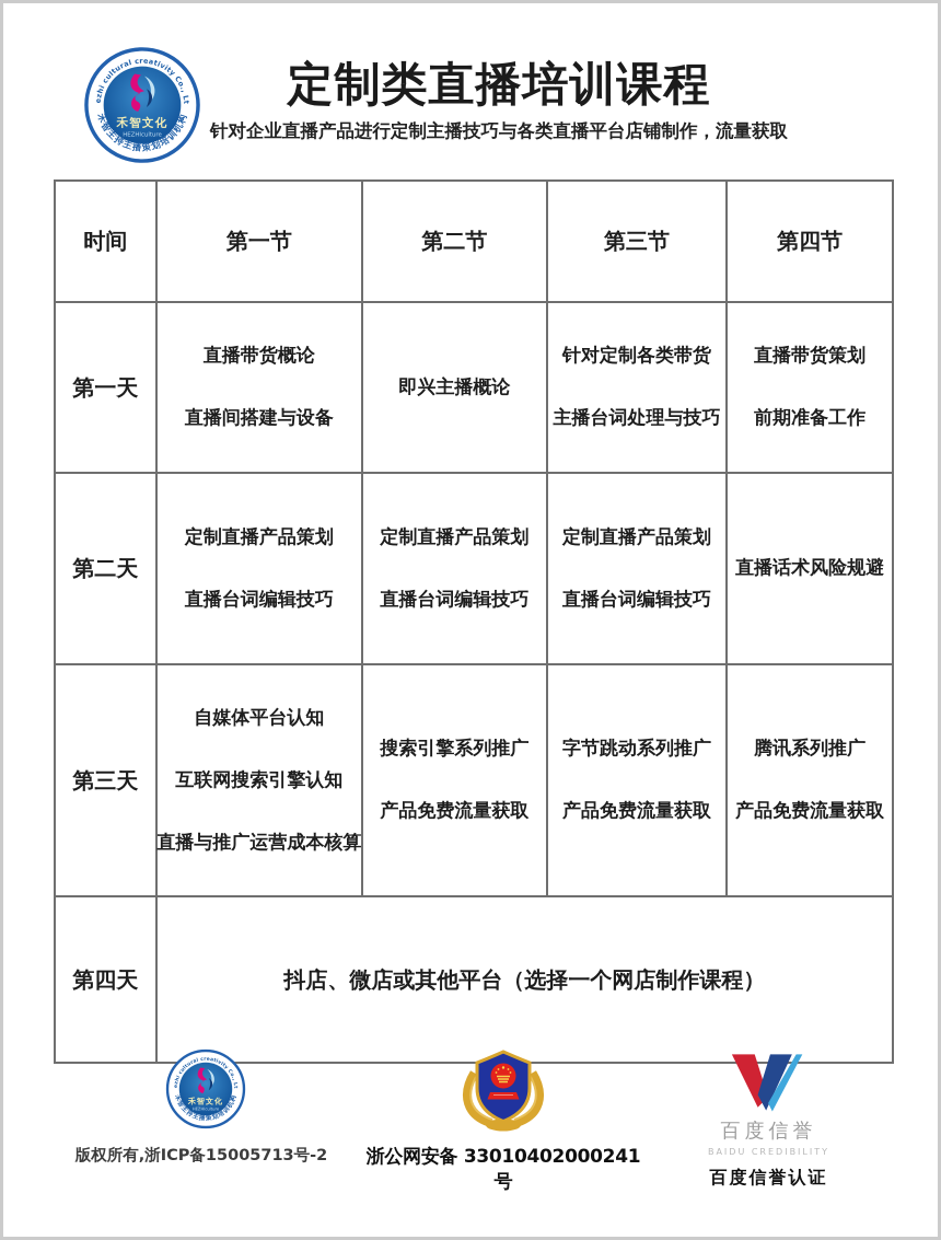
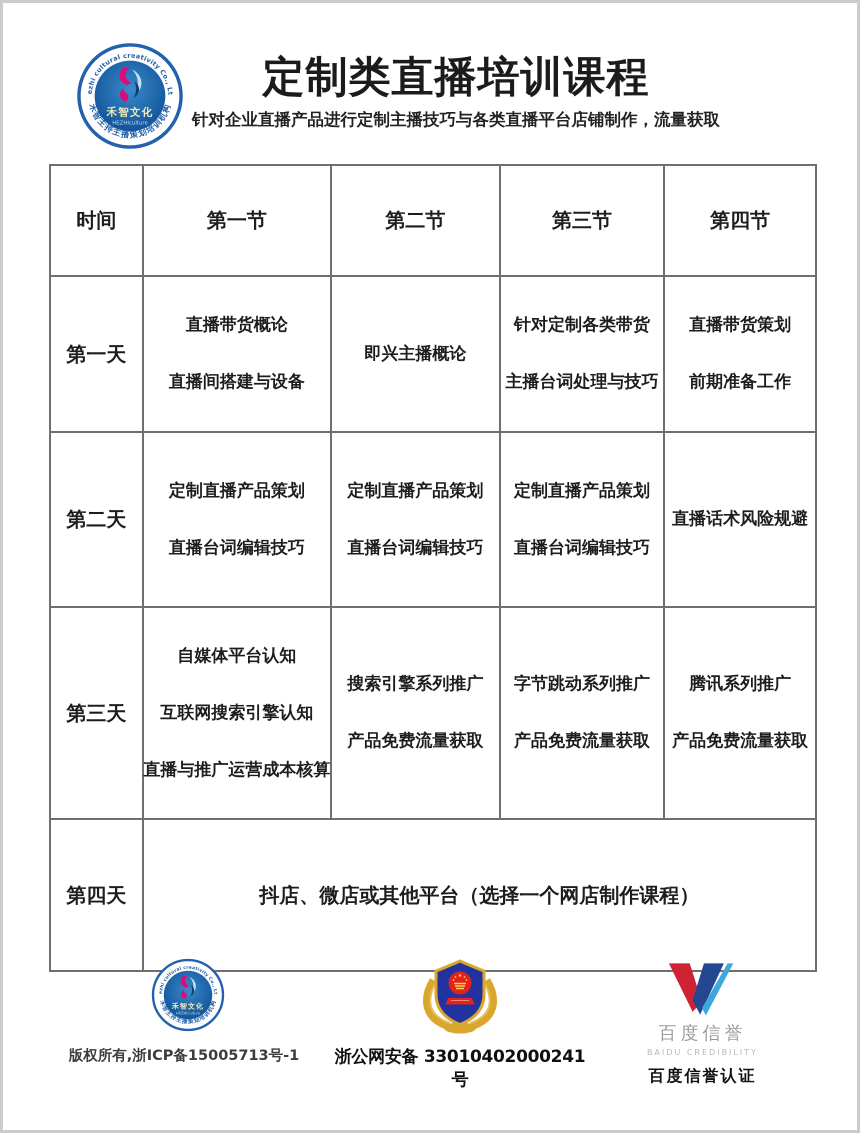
  定制类直播培训课程
  针对企业直播产品进行定制主播技巧与各类直播平台店铺制作，流量获取
  时间	第一节	第二节	第三节	第四节
  第一天	直播带货概论 直播间搭建与设备	即兴主播概论	针对定制各类带货 主播台词处理与技巧	直播带货策划 前期准备工作
  第二天	定制直播产品策划 直播台词编辑技巧	定制直播产品策划 直播台词编辑技巧	定制直播产品策划 直播台词编辑技巧	直播话术风险规避
  第三天	自媒体平台认知 互联网搜索引擎认知 直播与推广运营成本核算	搜索引擎系列推广 产品免费流量获取	字节跳动系列推广 产品免费流量获取	腾讯系列推广 产品免费流量获取
  第四天	抖店、微店或其他平台（选择一个网店制作课程）
- 版权所有,浙ICP备15005713号-2
+ 版权所有,浙ICP备15005713号-1
  浙公网安备 33010402000241号
  百度信誉
  BAIDU CREDIBILITY
  百度信誉认证
